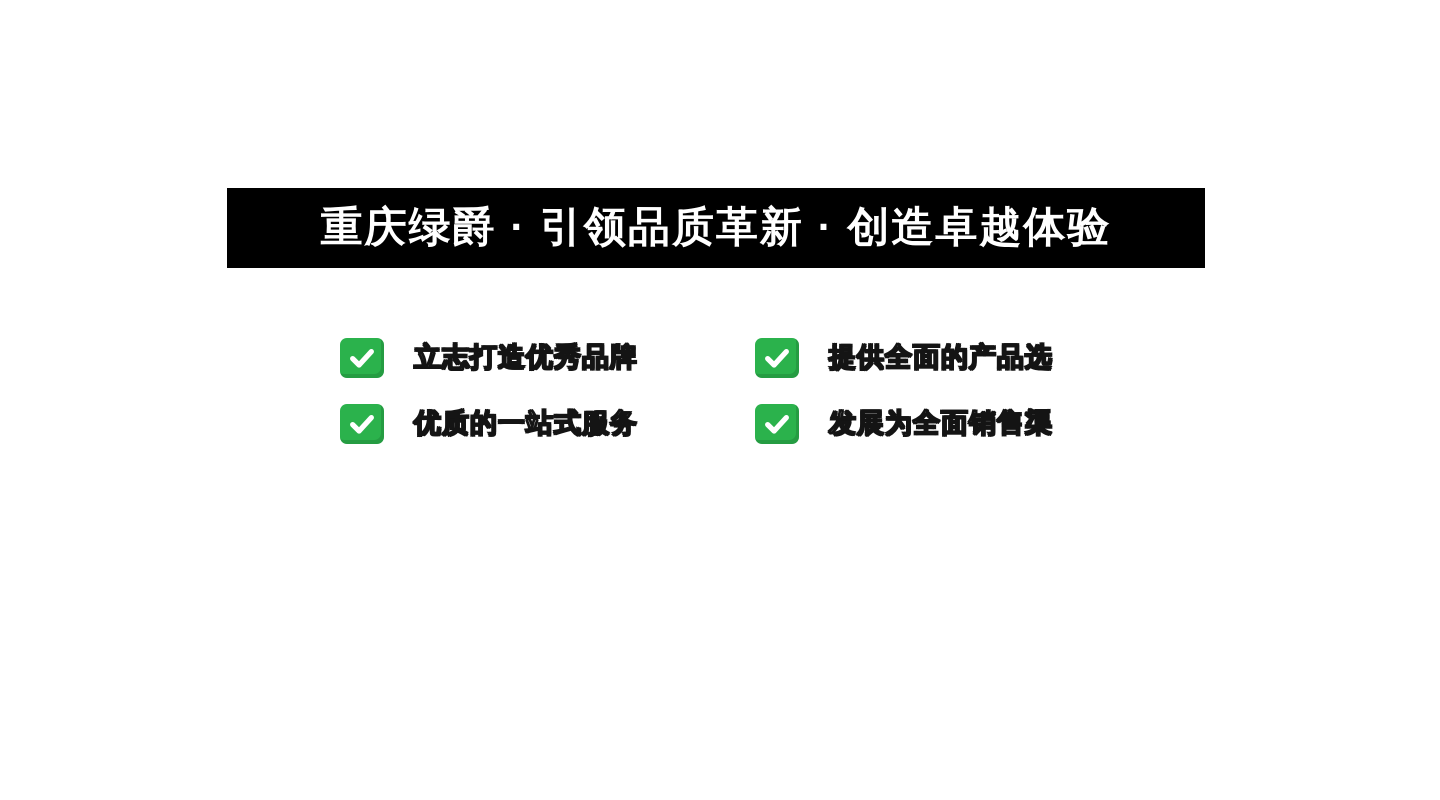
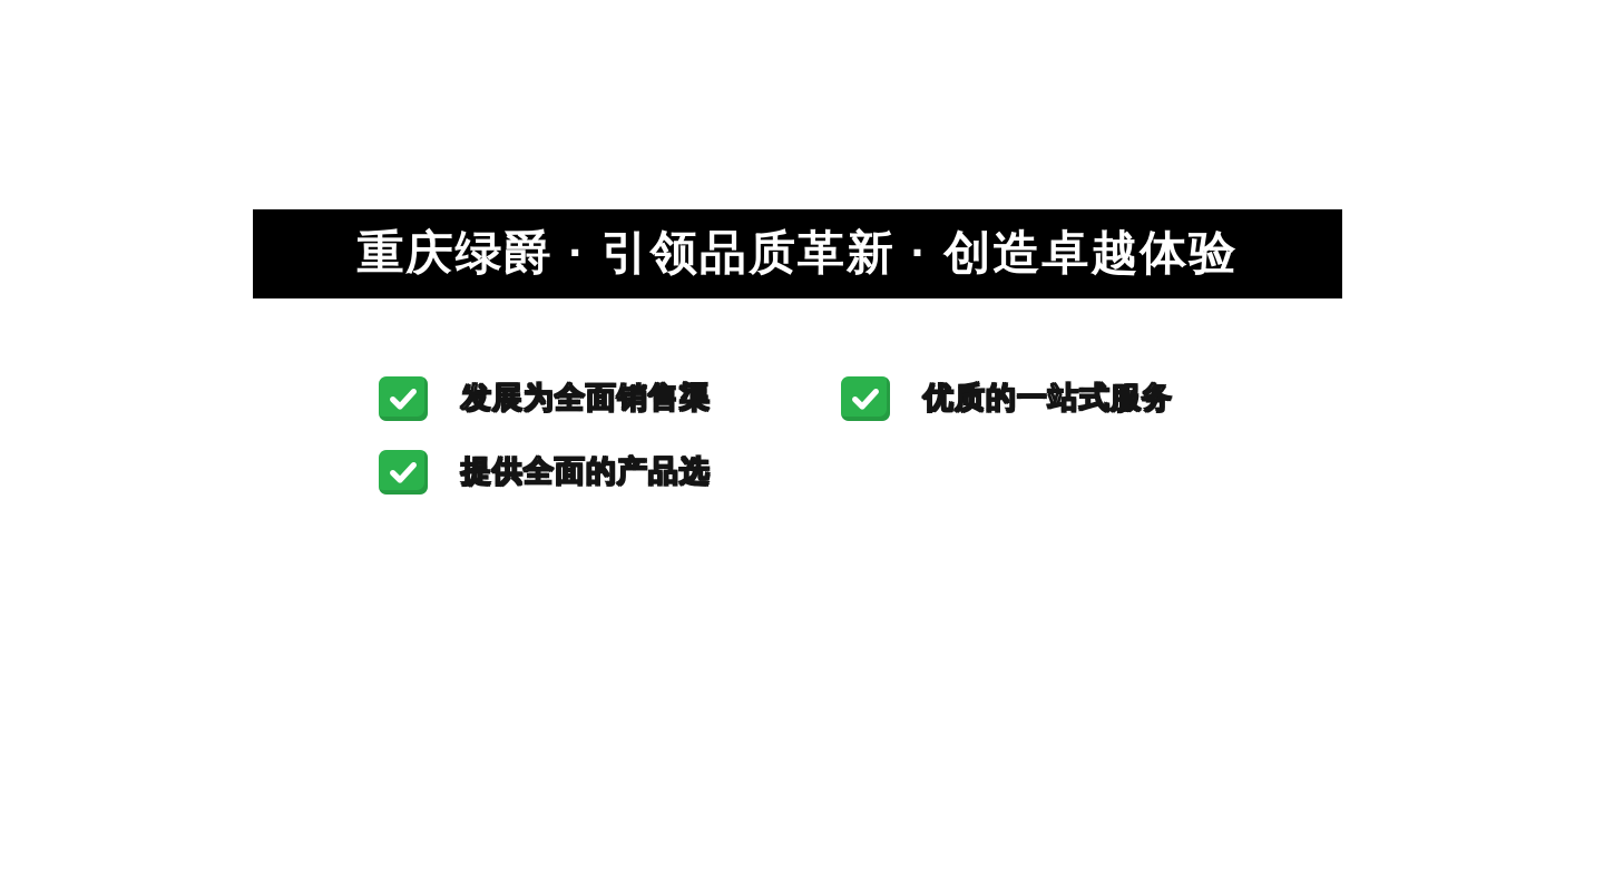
  重庆绿爵 · 引领品质革新 · 创造卓越体验
- 立志打造优秀品牌
- 提供全面的产品选
+ 发展为全面销售渠
  优质的一站式服务
- 发展为全面销售渠
+ 提供全面的产品选
